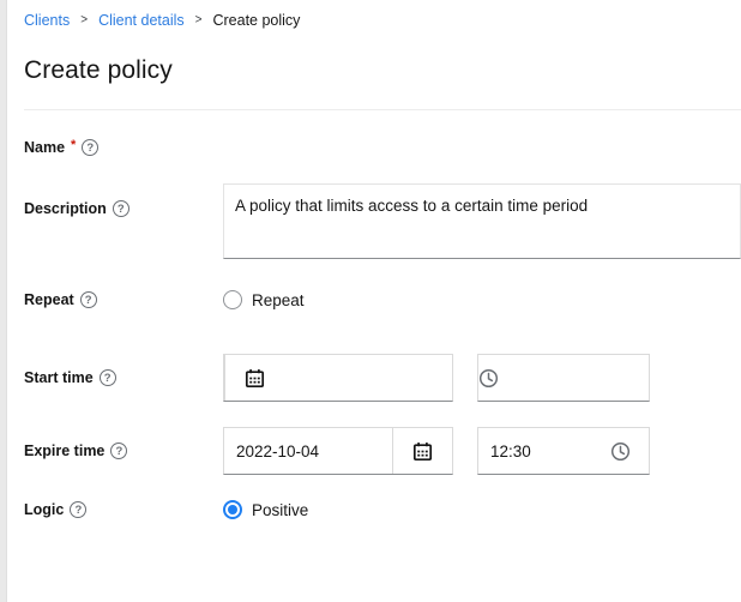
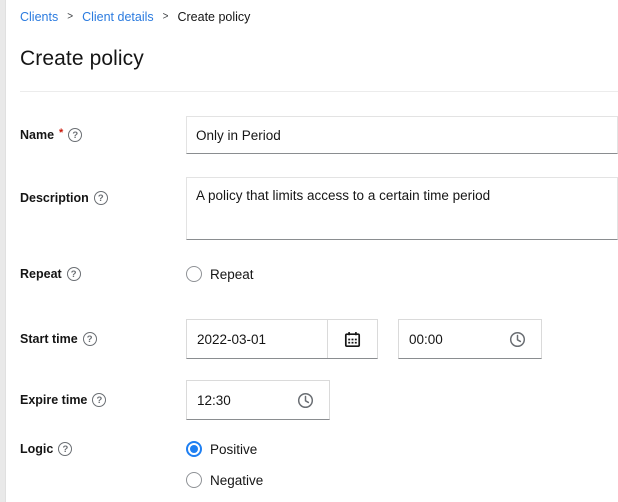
  Clients
  >
  Client details
  >
  Create policy
  Create policy
  Name
  *
  ?
+ Only in Period
  Description
  ?
  A policy that limits access to a certain time period
  Repeat
  ?
  Repeat
  Start time
  ?
+ 2022-03-01
+ 00:00
  Expire time
  ?
- 2022-10-04
  12:30
  Logic
  ?
  Positive
+ Negative
